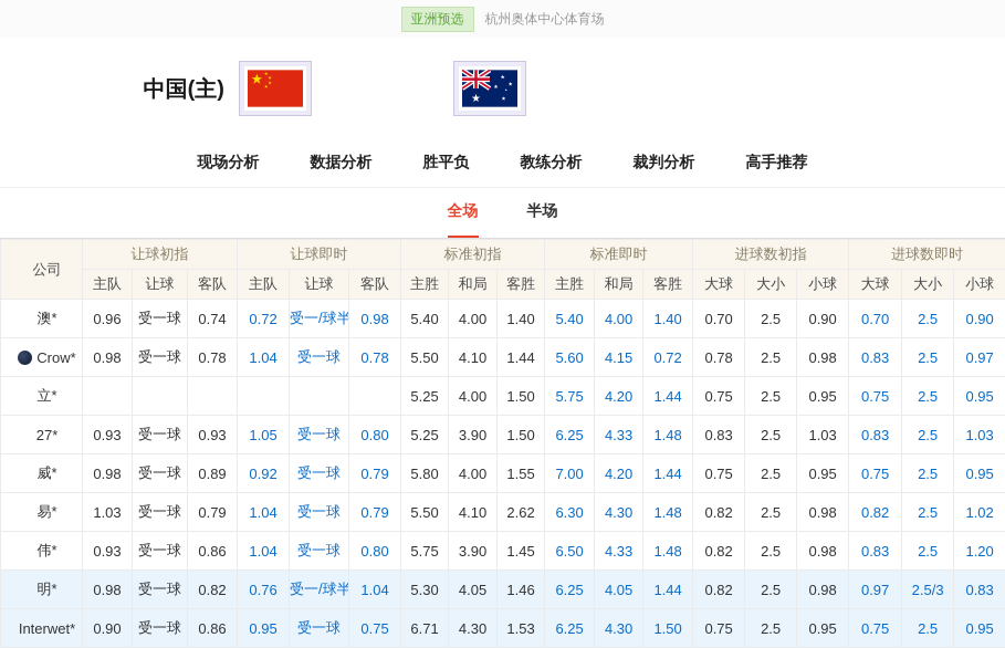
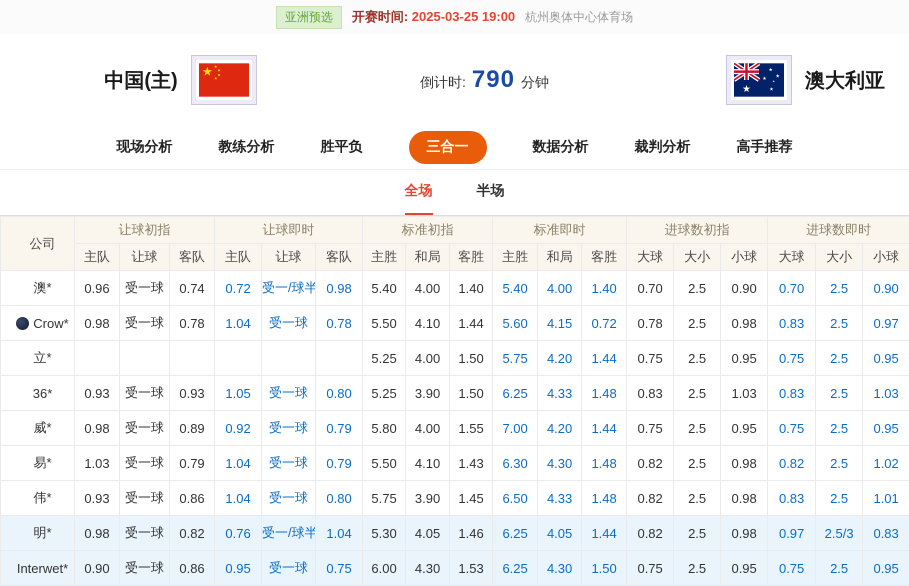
  亚洲预选
+ 开赛时间: 2025-03-25 19:00
  杭州奥体中心体育场
  中国(主)
+ 倒计时:
+ 790
+ 分钟
+ 澳大利亚
  现场分析
- 数据分析
+ 教练分析
  胜平负
+ 三合一
- 教练分析
+ 数据分析
  裁判分析
  高手推荐
  全场
  半场
  公司	让球初指	让球即时	标准初指	标准即时	进球数初指	进球数即时
  主队	让球	客队	主队	让球	客队	主胜	和局	客胜	主胜	和局	客胜	大球	大小	小球	大球	大小	小球
  澳*	0.96	受一球	0.74	0.72	受一/球半	0.98	5.40	4.00	1.40	5.40	4.00	1.40	0.70	2.5	0.90	0.70	2.5	0.90
  Crow*	0.98	受一球	0.78	1.04	受一球	0.78	5.50	4.10	1.44	5.60	4.15	0.72	0.78	2.5	0.98	0.83	2.5	0.97
  立*							5.25	4.00	1.50	5.75	4.20	1.44	0.75	2.5	0.95	0.75	2.5	0.95
- 27*	0.93	受一球	0.93	1.05	受一球	0.80	5.25	3.90	1.50	6.25	4.33	1.48	0.83	2.5	1.03	0.83	2.5	1.03
+ 36*	0.93	受一球	0.93	1.05	受一球	0.80	5.25	3.90	1.50	6.25	4.33	1.48	0.83	2.5	1.03	0.83	2.5	1.03
  威*	0.98	受一球	0.89	0.92	受一球	0.79	5.80	4.00	1.55	7.00	4.20	1.44	0.75	2.5	0.95	0.75	2.5	0.95
- 易*	1.03	受一球	0.79	1.04	受一球	0.79	5.50	4.10	2.62	6.30	4.30	1.48	0.82	2.5	0.98	0.82	2.5	1.02
+ 易*	1.03	受一球	0.79	1.04	受一球	0.79	5.50	4.10	1.43	6.30	4.30	1.48	0.82	2.5	0.98	0.82	2.5	1.02
- 伟*	0.93	受一球	0.86	1.04	受一球	0.80	5.75	3.90	1.45	6.50	4.33	1.48	0.82	2.5	0.98	0.83	2.5	1.20
+ 伟*	0.93	受一球	0.86	1.04	受一球	0.80	5.75	3.90	1.45	6.50	4.33	1.48	0.82	2.5	0.98	0.83	2.5	1.01
  明*	0.98	受一球	0.82	0.76	受一/球半	1.04	5.30	4.05	1.46	6.25	4.05	1.44	0.82	2.5	0.98	0.97	2.5/3	0.83
- Interwet*	0.90	受一球	0.86	0.95	受一球	0.75	6.71	4.30	1.53	6.25	4.30	1.50	0.75	2.5	0.95	0.75	2.5	0.95
+ Interwet*	0.90	受一球	0.86	0.95	受一球	0.75	6.00	4.30	1.53	6.25	4.30	1.50	0.75	2.5	0.95	0.75	2.5	0.95
